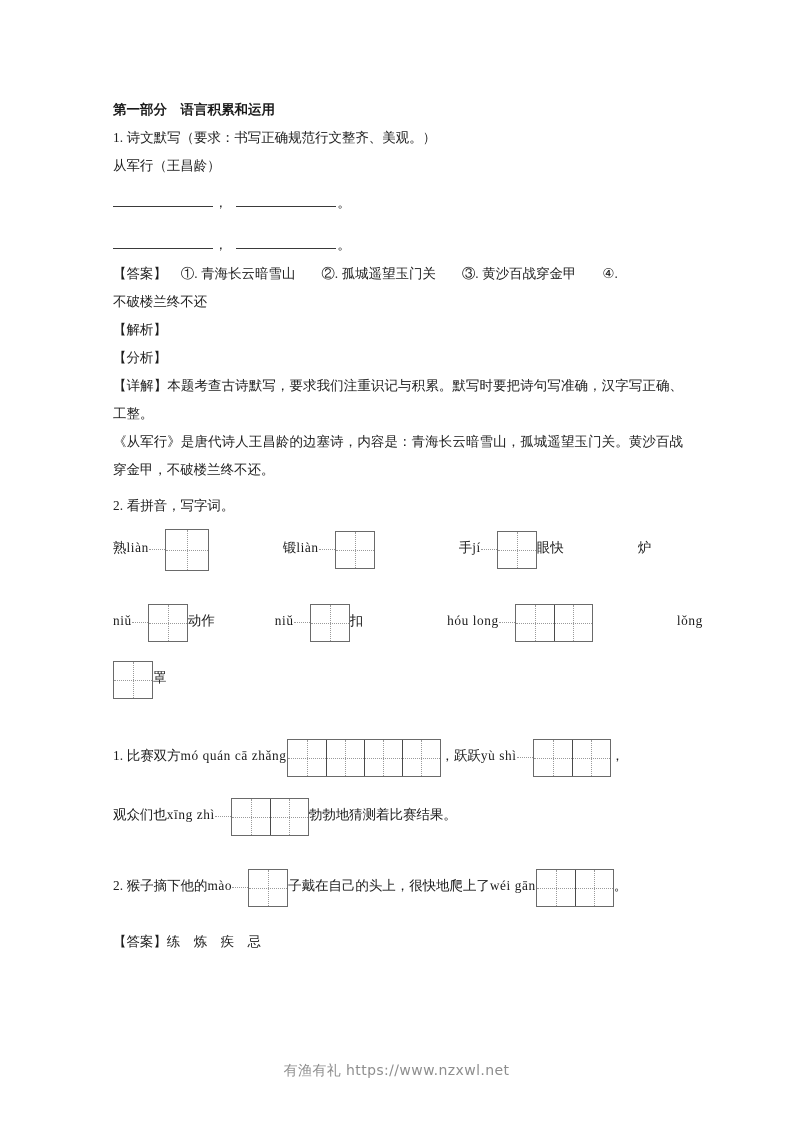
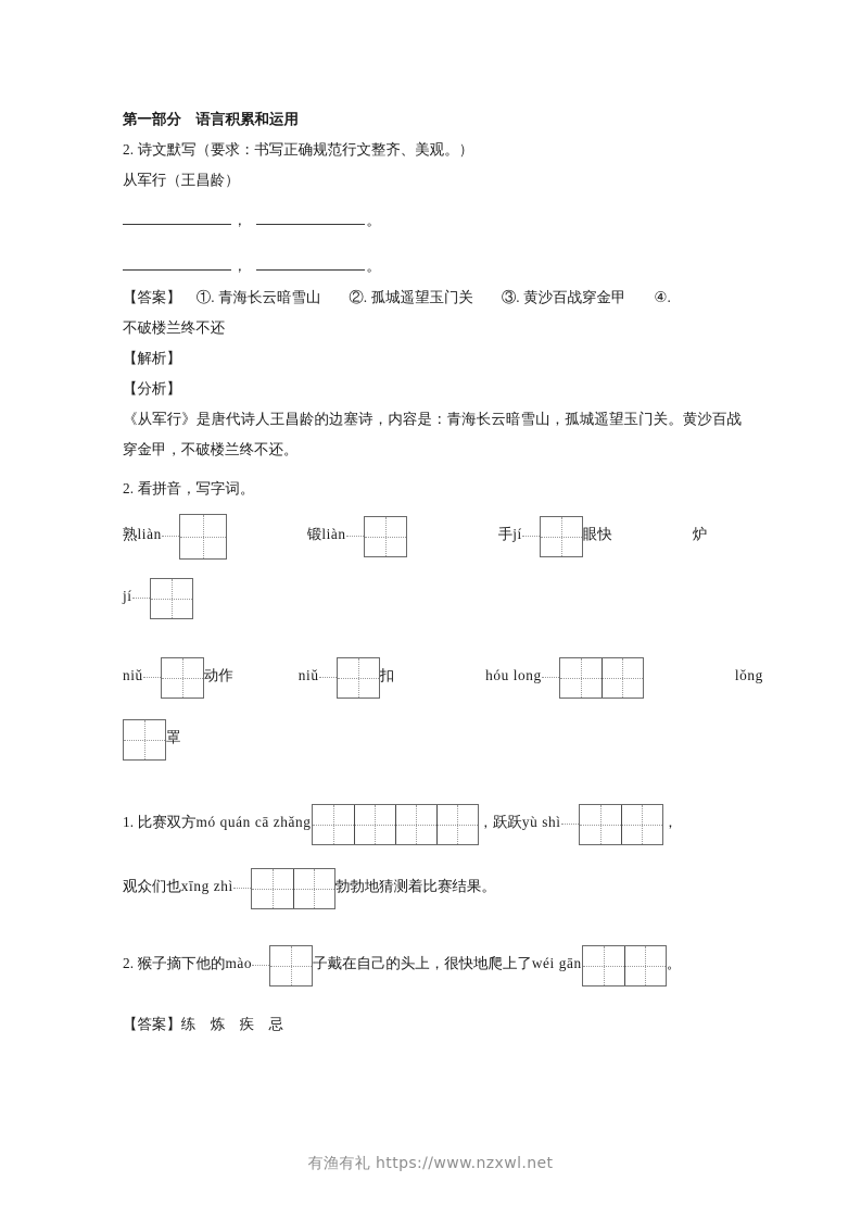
  第一部分 语言积累和运用
- 1. 诗文默写（要求：书写正确规范行文整齐、美观。）
+ 2. 诗文默写（要求：书写正确规范行文整齐、美观。）
  从军行（王昌龄）
  ， 。
  ， 。
  【答案】 ①. 青海长云暗雪山 ②. 孤城遥望玉门关 ③. 黄沙百战穿金甲 ④.
  不破楼兰终不还
  【解析】
  【分析】
- 【详解】本题考查古诗默写，要求我们注重识记与积累。默写时要把诗句写准确，汉字写正确、工整。
  《从军行》是唐代诗人王昌龄的边塞诗，内容是：青海长云暗雪山，孤城遥望玉门关。黄沙百战穿金甲，不破楼兰终不还。
  2. 看拼音，写字词。
  熟liàn 锻liàn 手jí 眼快 炉
+ jí
  niǔ 动作 niǔ 扣 hóu long lǒng
  罩
  1. 比赛双方mó quán cā zhǎng ，跃跃yù shì ，
  观众们也xīng zhì 勃勃地猜测着比赛结果。
  2. 猴子摘下他的mào 子戴在自己的头上，很快地爬上了wéi gān 。
  【答案】练 炼 疾 忌
  有渔有礼 https://www.nzxwl.net
